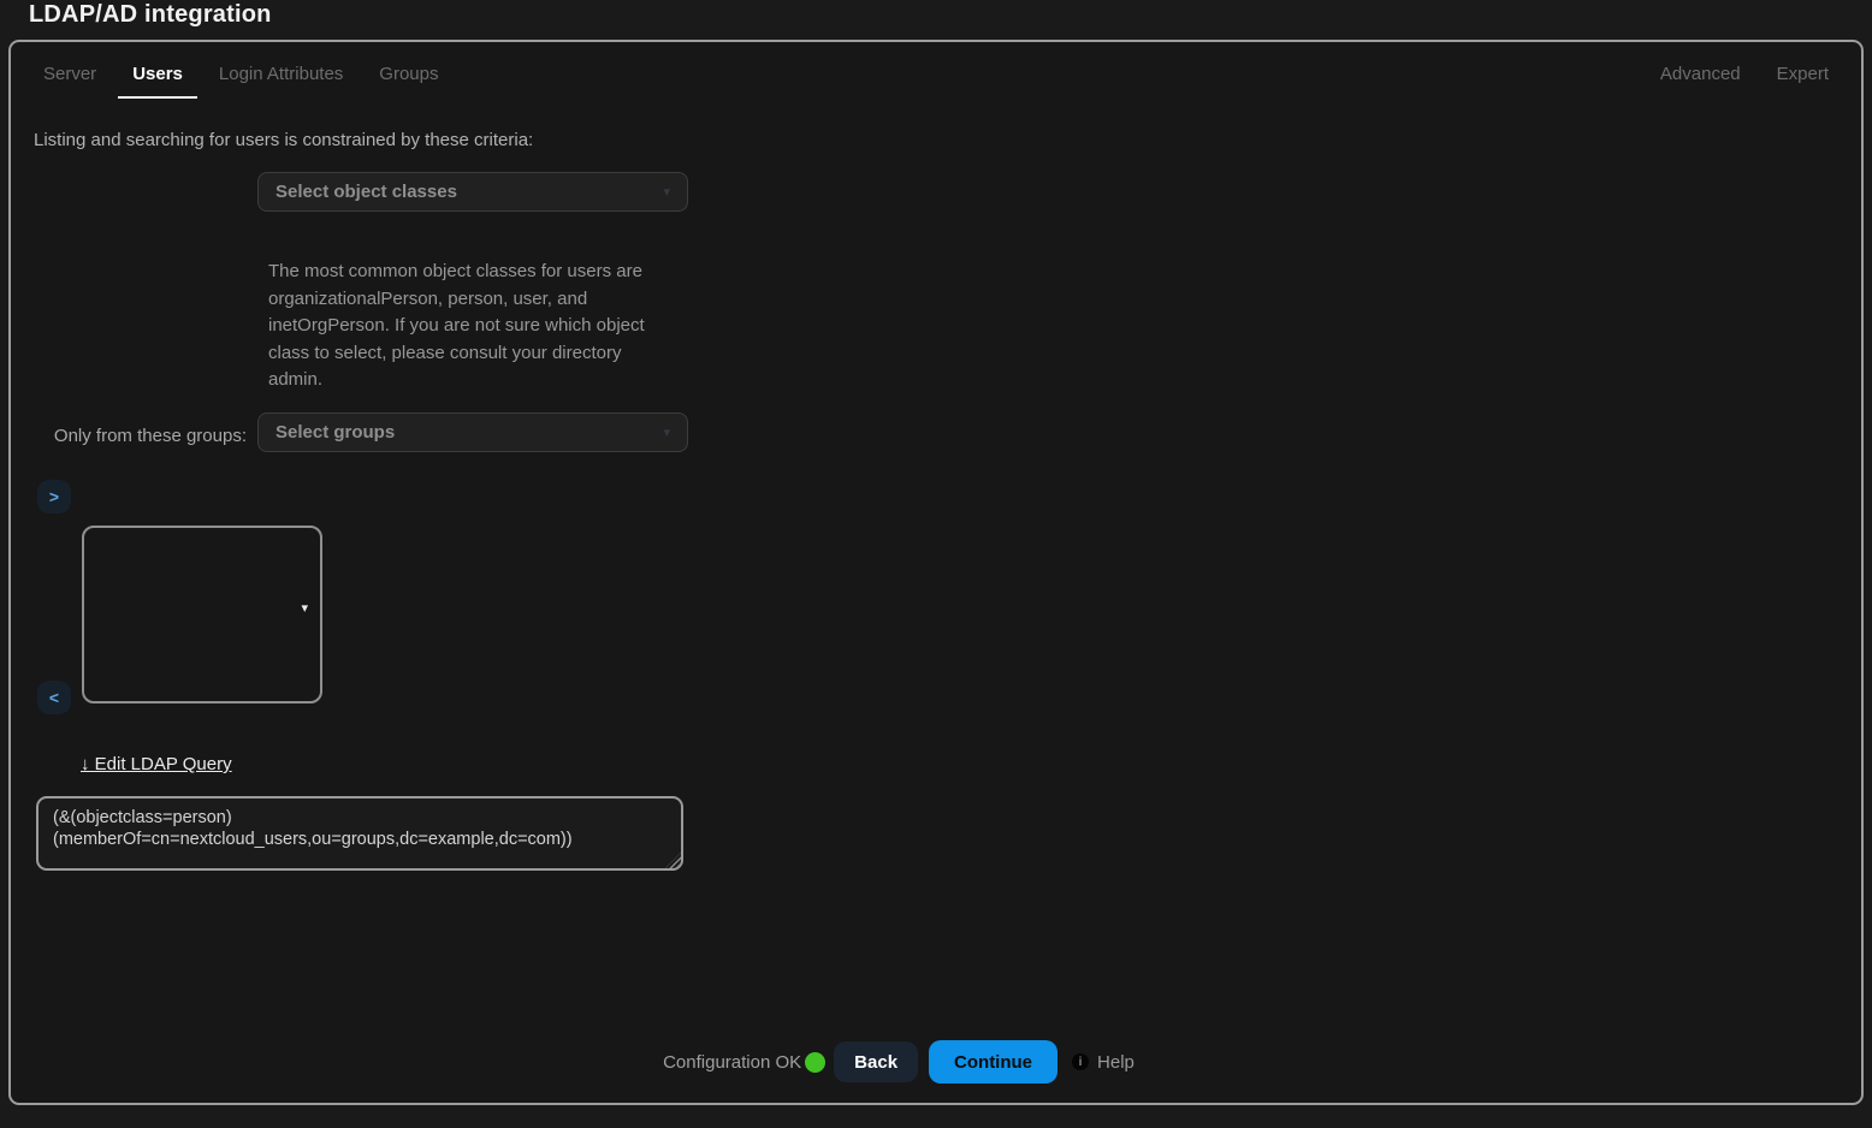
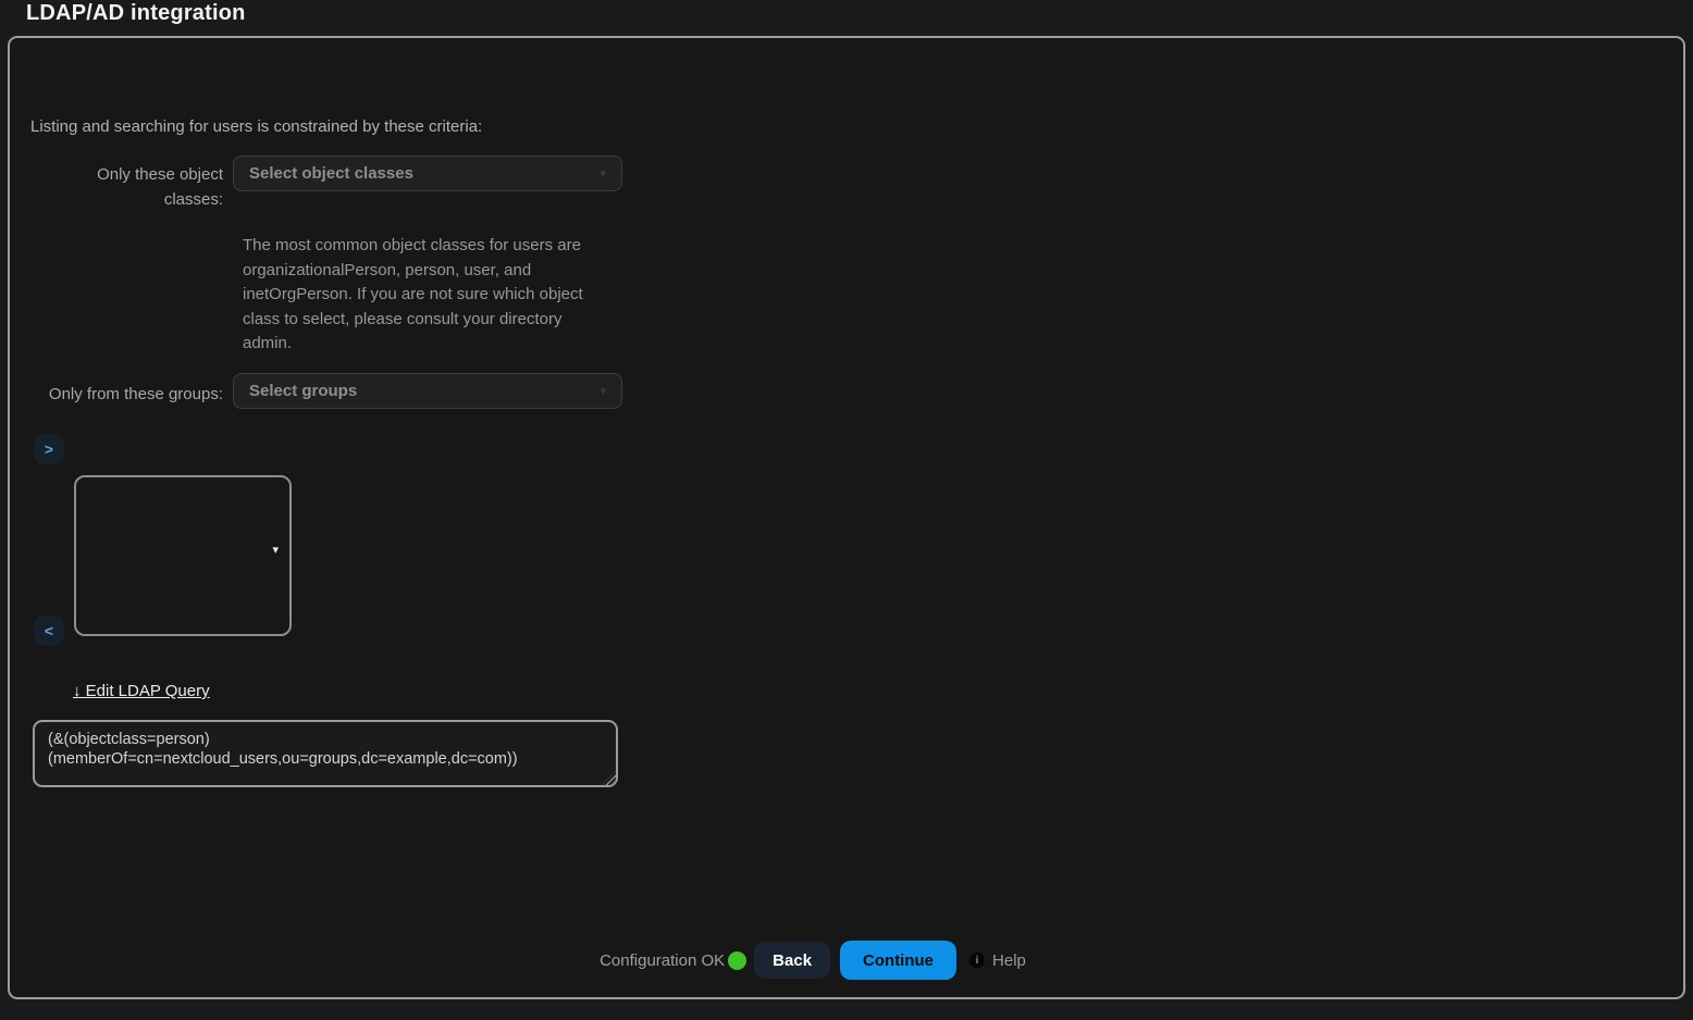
  LDAP/AD integration
- Server
- Users
- Login Attributes
- Groups
- Advanced
- Expert
  Listing and searching for users is constrained by these criteria:
+ Only these object classes:
  Select object classes
  ▾
  The most common object classes for users are organizationalPerson, person, user, and inetOrgPerson. If you are not sure which object class to select, please consult your directory admin.
  Only from these groups:
  Select groups
  ▾
  >
  ▾
  <
  ↓ Edit LDAP Query
  (&(objectclass=person)
  (memberOf=cn=nextcloud_users,ou=groups,dc=example,dc=com))
  Configuration OK
  Back
  Continue
  i
  Help
